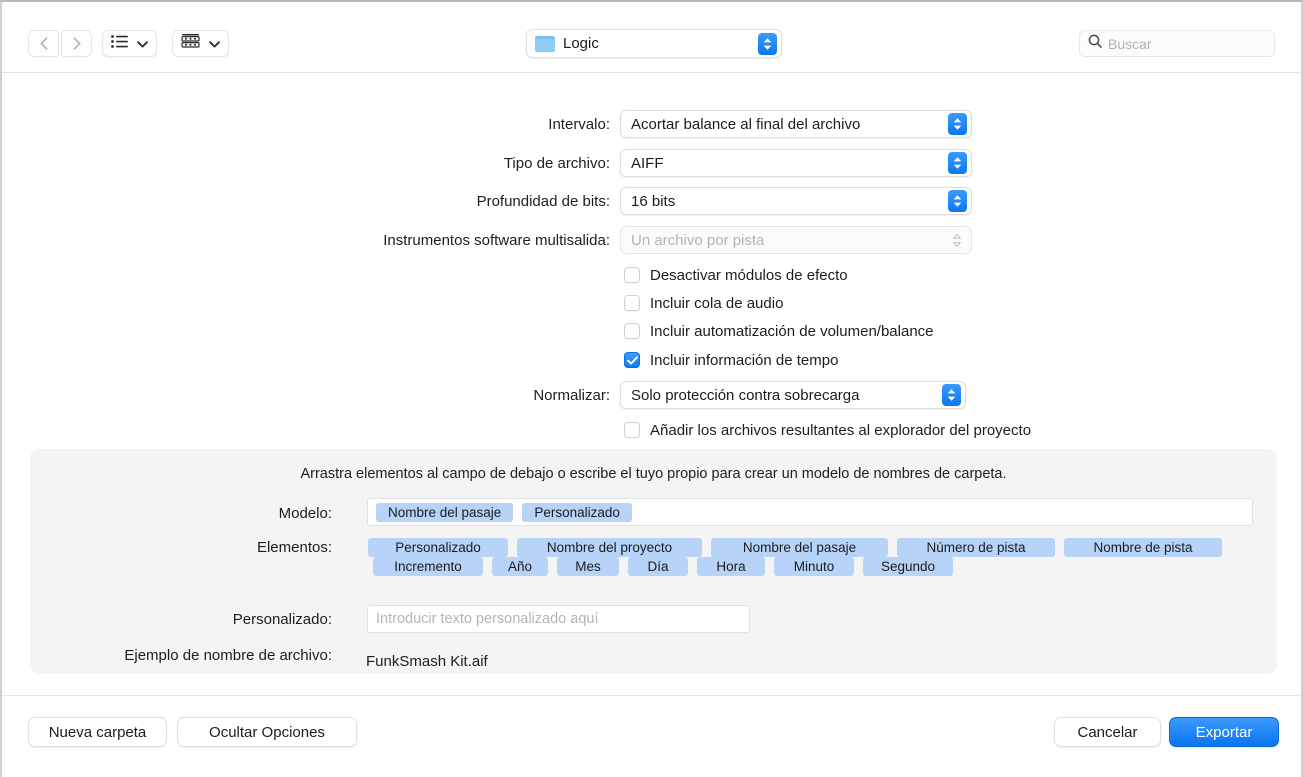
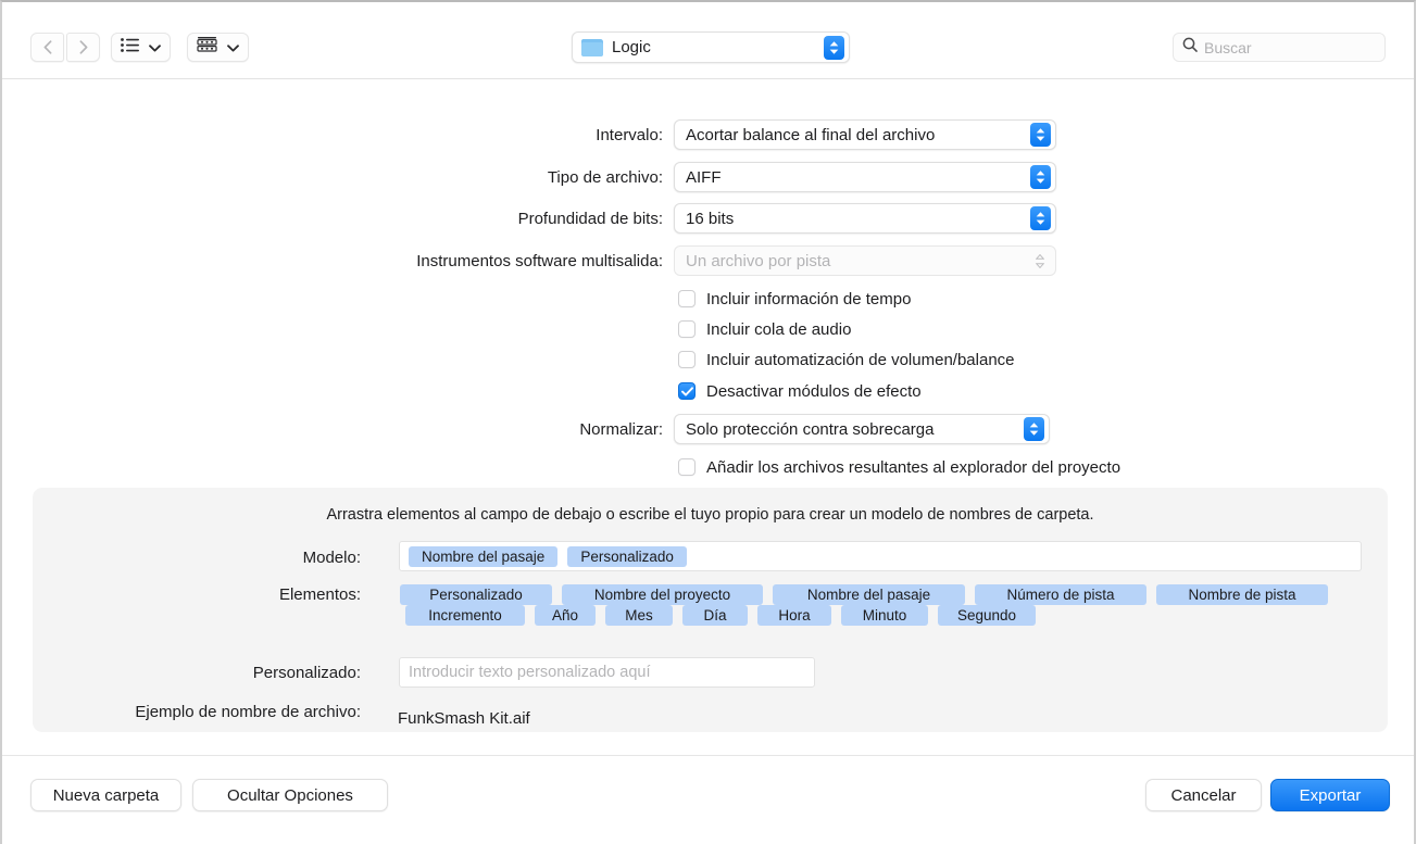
  Logic
  Buscar
  Intervalo:
  Acortar balance al final del archivo
  Tipo de archivo:
  AIFF
  Profundidad de bits:
  16 bits
  Instrumentos software multisalida:
  Un archivo por pista
- Desactivar módulos de efecto
+ Incluir información de tempo
  Incluir cola de audio
  Incluir automatización de volumen/balance
- Incluir información de tempo
+ Desactivar módulos de efecto
  Normalizar:
  Solo protección contra sobrecarga
  Añadir los archivos resultantes al explorador del proyecto
  Arrastra elementos al campo de debajo o escribe el tuyo propio para crear un modelo de nombres de carpeta.
  Modelo:
  Nombre del pasaje
  Personalizado
  Elementos:
  Personalizado
  Nombre del proyecto
  Nombre del pasaje
  Número de pista
  Nombre de pista
  Incremento
  Año
  Mes
  Día
  Hora
  Minuto
  Segundo
  Personalizado:
  Introducir texto personalizado aquí
  Ejemplo de nombre de archivo:
  FunkSmash Kit.aif
  Nueva carpeta
  Ocultar Opciones
  Cancelar
  Exportar
